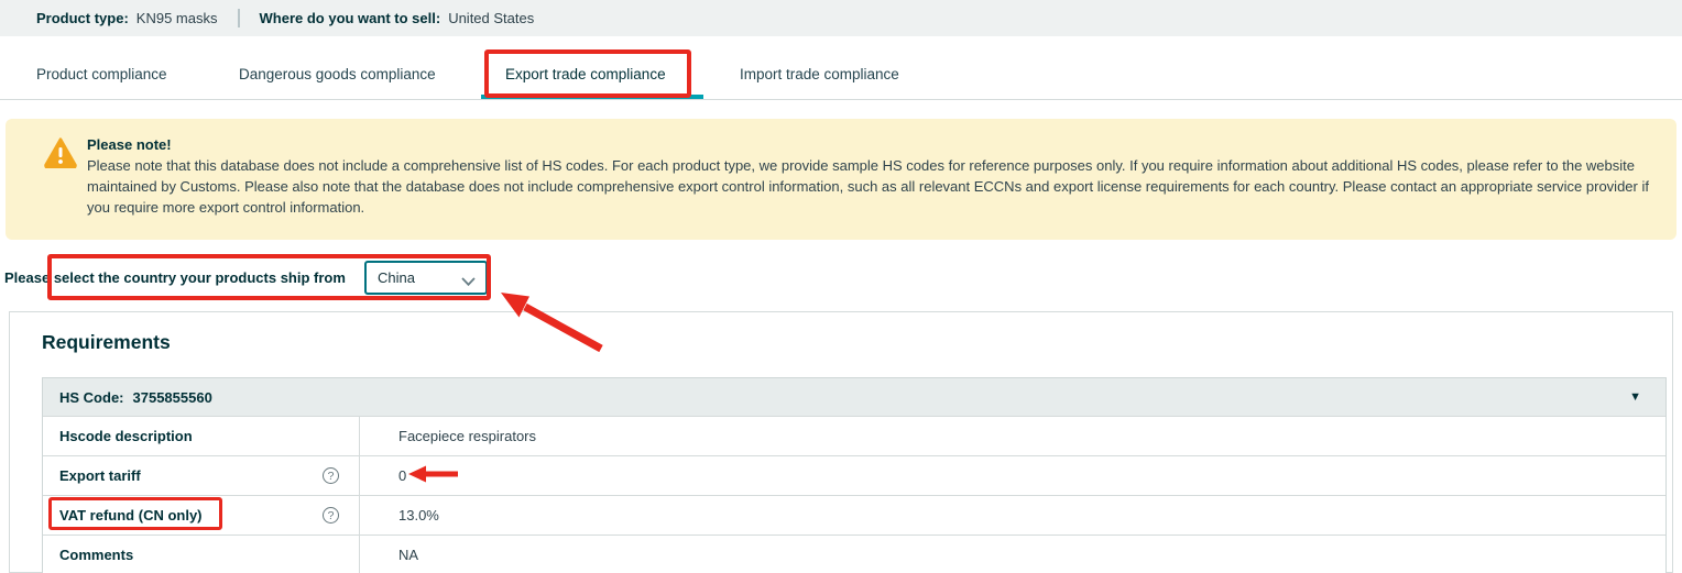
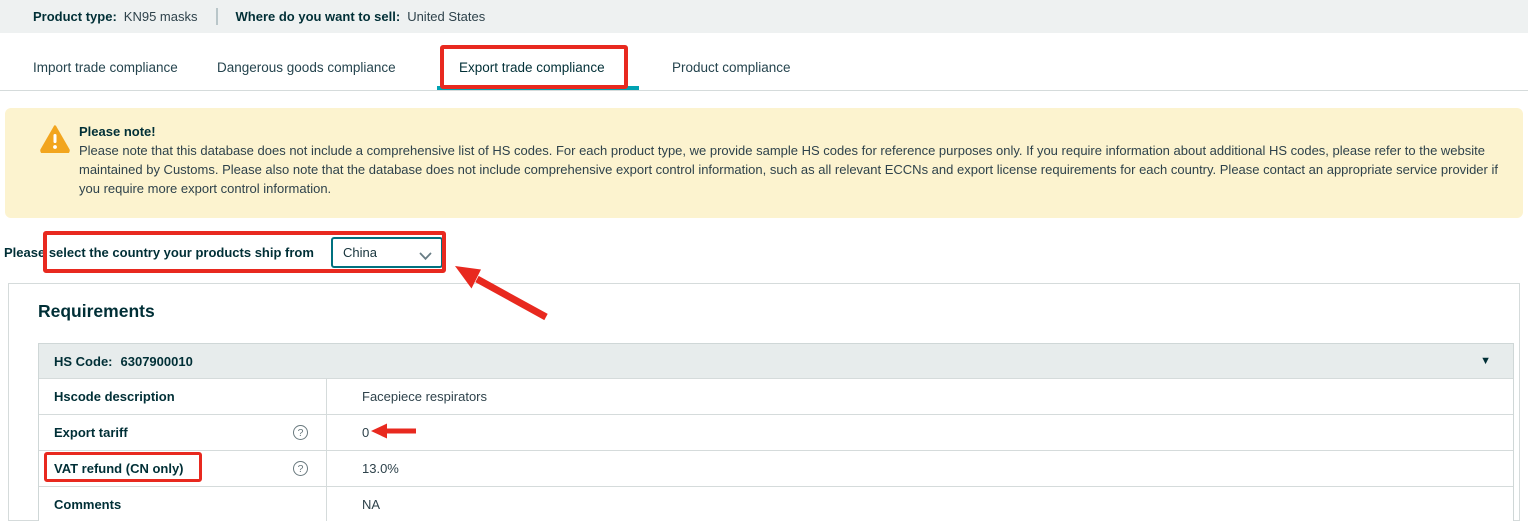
  Product type:
  KN95 masks
  Where do you want to sell:
  United States
- Product compliance
+ Import trade compliance
  Dangerous goods compliance
  Export trade compliance
- Import trade compliance
+ Product compliance
  Please note!
  Please note that this database does not include a comprehensive list of HS codes. For each product type, we provide sample HS codes for reference purposes only. If you require information about additional HS codes, please refer to the website maintained by Customs. Please also note that the database does not include comprehensive export control information, such as all relevant ECCNs and export license requirements for each country. Please contact an appropriate service provider if you require more export control information.
  Please select the country your products ship from
  China
  Requirements
  HS Code:
- 3755855560
+ 6307900010
  ▼
  Hscode description
  Facepiece respirators
  Export tariff
  ?
  0
  VAT refund (CN only)
  ?
  13.0%
  Comments
  NA
